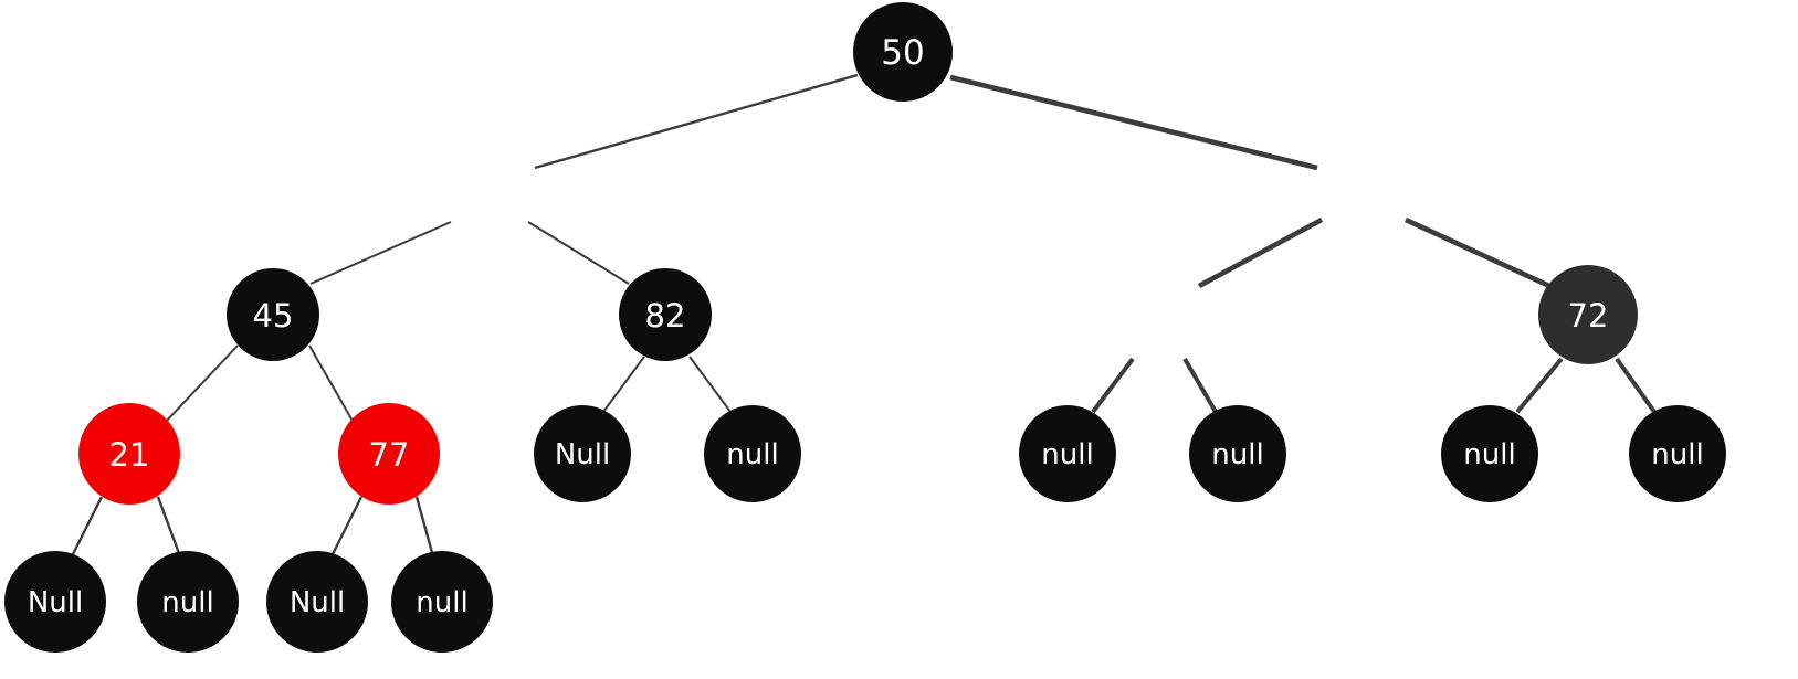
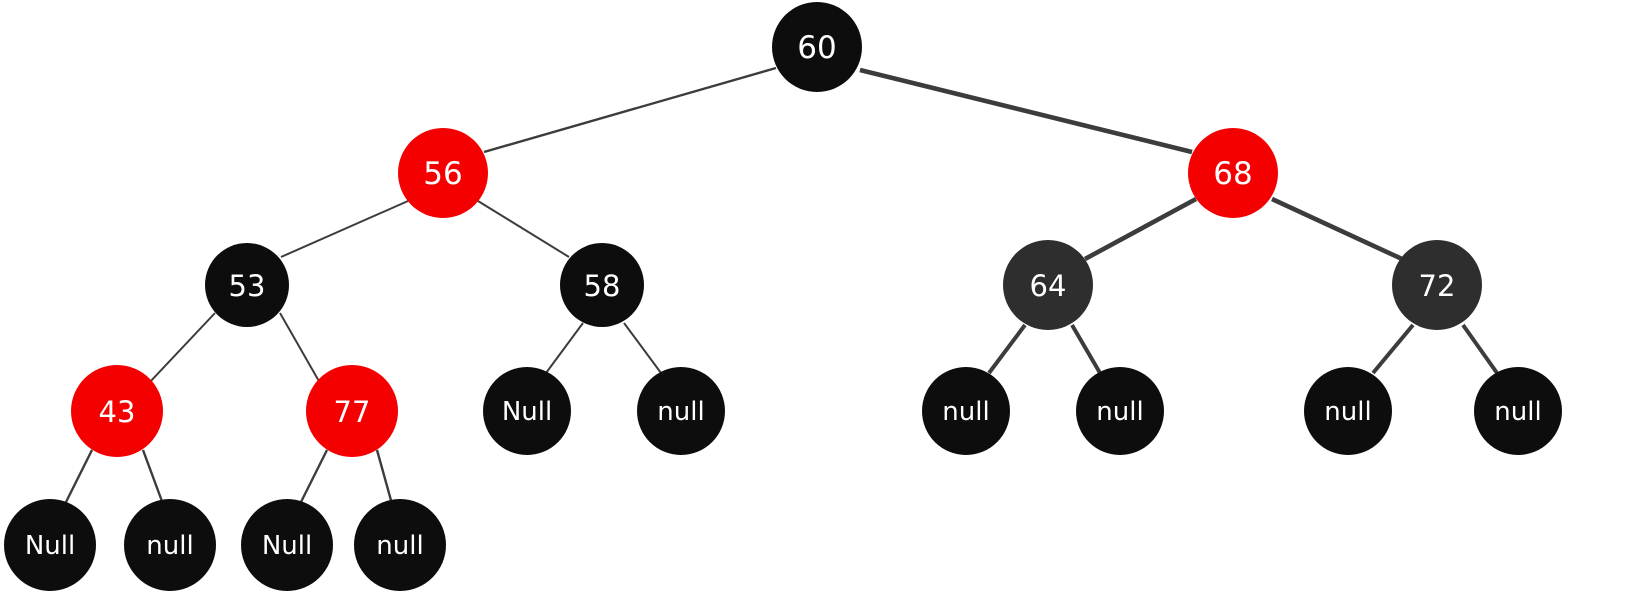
- 50
+ 60
+ 56
+ 68
- 45
+ 53
- 82
+ 58
+ 64
  72
- 21
+ 43
  77
  Null
  null
  null
  null
  null
  null
  Null
  null
  Null
  null
